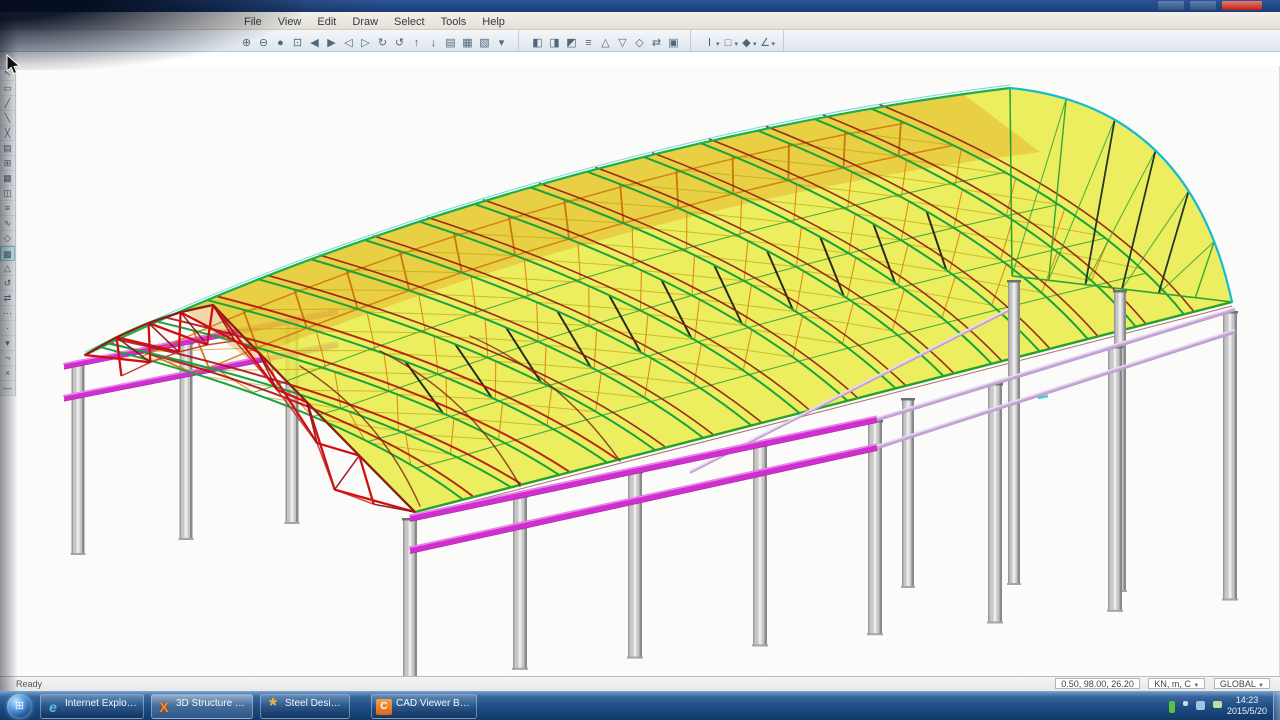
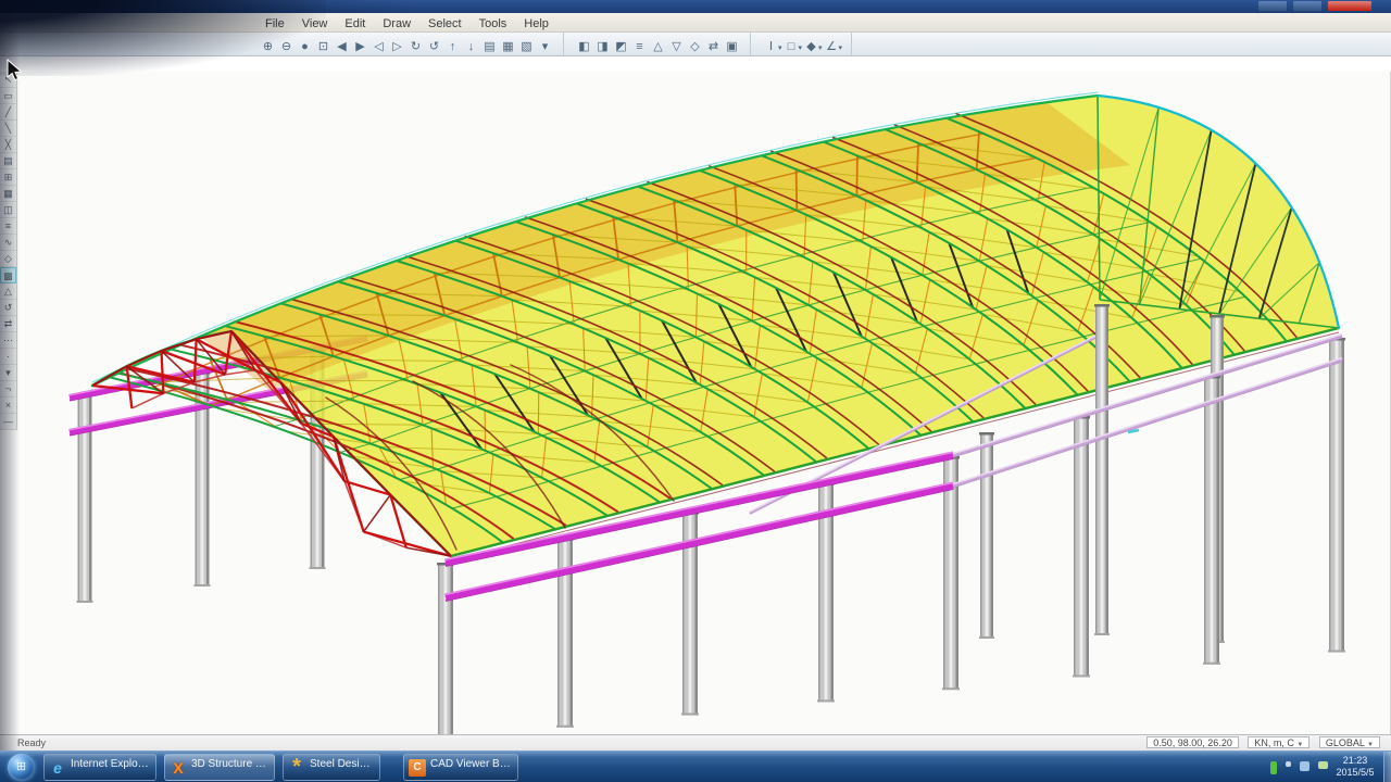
  Edit Draw Select Tools Help
  ◀ ▶ ◁ ▷ ↻ ↺ ↑ ↓ ▤ ▦ ▧ ▾ ◧ ◨ ◩ ≡ △ ▽ ◇ ⇄ ▣ Ⅰ □ ◆ ∠
  Ready
  0.50, 98.00, 26.20 KN, m, C GLOBAL
  ⊞
  e
  Internet Explorer
  X
  3D Structure Mod
  *
  Steel Designer
  C
  CAD Viewer Basic
- 14:23
+ 21:23
- 2015/5/20
+ 2015/5/5
